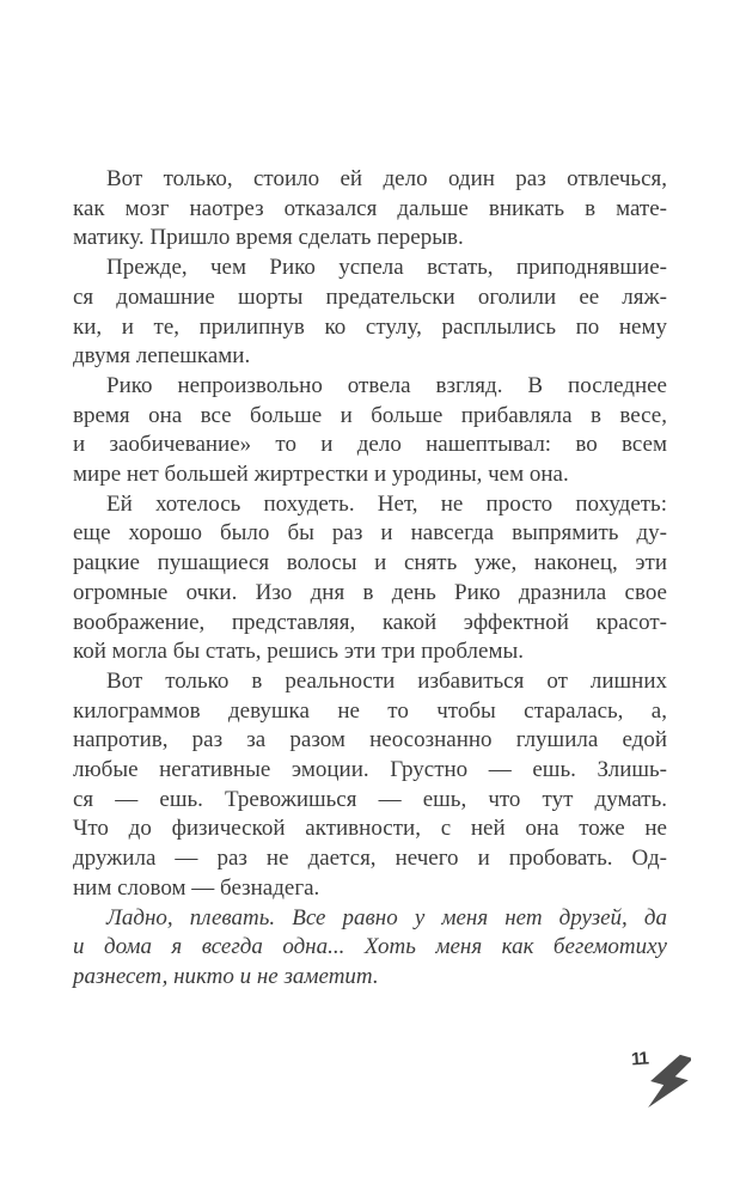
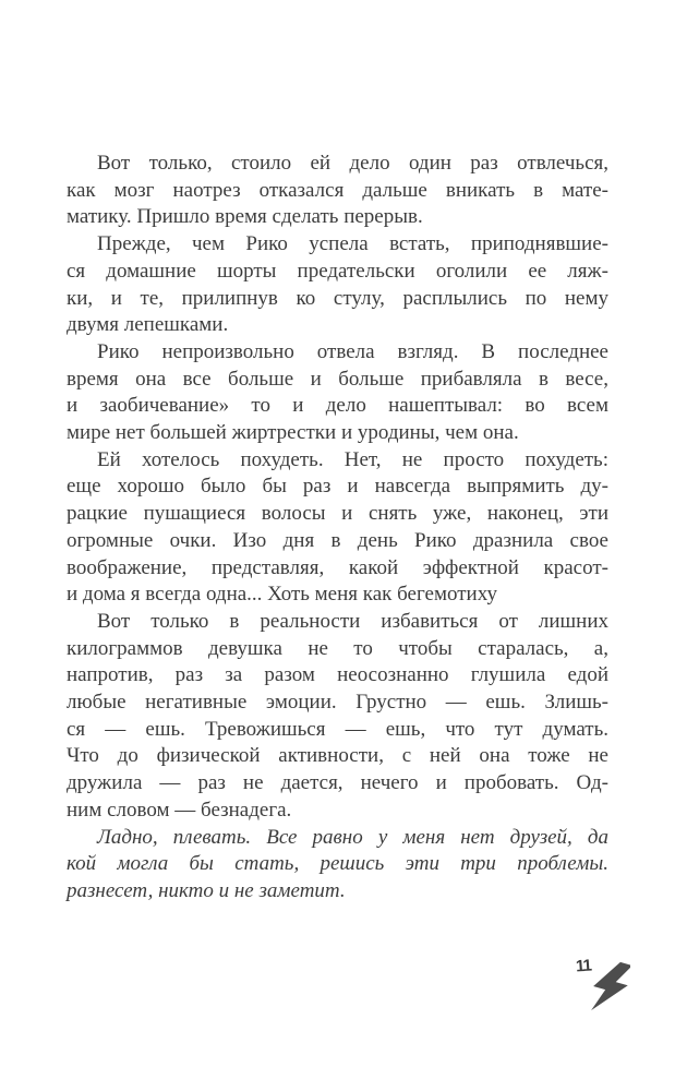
  Вот только, стоило ей дело один раз отвлечься,
  как мозг наотрез отказался дальше вникать в мате-
  матику. Пришло время сделать перерыв.
  Прежде, чем Рико успела встать, приподнявшие-
  ся домашние шорты предательски оголили ее ляж-
  ки, и те, прилипнув ко стулу, расплылись по нему
  двумя лепешками.
  Рико непроизвольно отвела взгляд. В последнее
  время она все больше и больше прибавляла в весе,
  и заобичевание» то и дело нашептывал: во всем
  мире нет большей жиртрестки и уродины, чем она.
  Ей хотелось похудеть. Нет, не просто похудеть:
  еще хорошо было бы раз и навсегда выпрямить ду-
  рацкие пушащиеся волосы и снять уже, наконец, эти
  огромные очки. Изо дня в день Рико дразнила свое
  воображение, представляя, какой эффектной красот-
- кой могла бы стать, решись эти три проблемы.
+ и дома я всегда одна... Хоть меня как бегемотиху
  Вот только в реальности избавиться от лишних
  килограммов девушка не то чтобы старалась, а,
  напротив, раз за разом неосознанно глушила едой
  любые негативные эмоции. Грустно — ешь. Злишь-
  ся — ешь. Тревожишься — ешь, что тут думать.
  Что до физической активности, с ней она тоже не
  дружила — раз не дается, нечего и пробовать. Од-
  ним словом — безнадега.
  Ладно, плевать. Все равно у меня нет друзей, да
- и дома я всегда одна... Хоть меня как бегемотиху
+ кой могла бы стать, решись эти три проблемы.
  разнесет, никто и не заметит.
